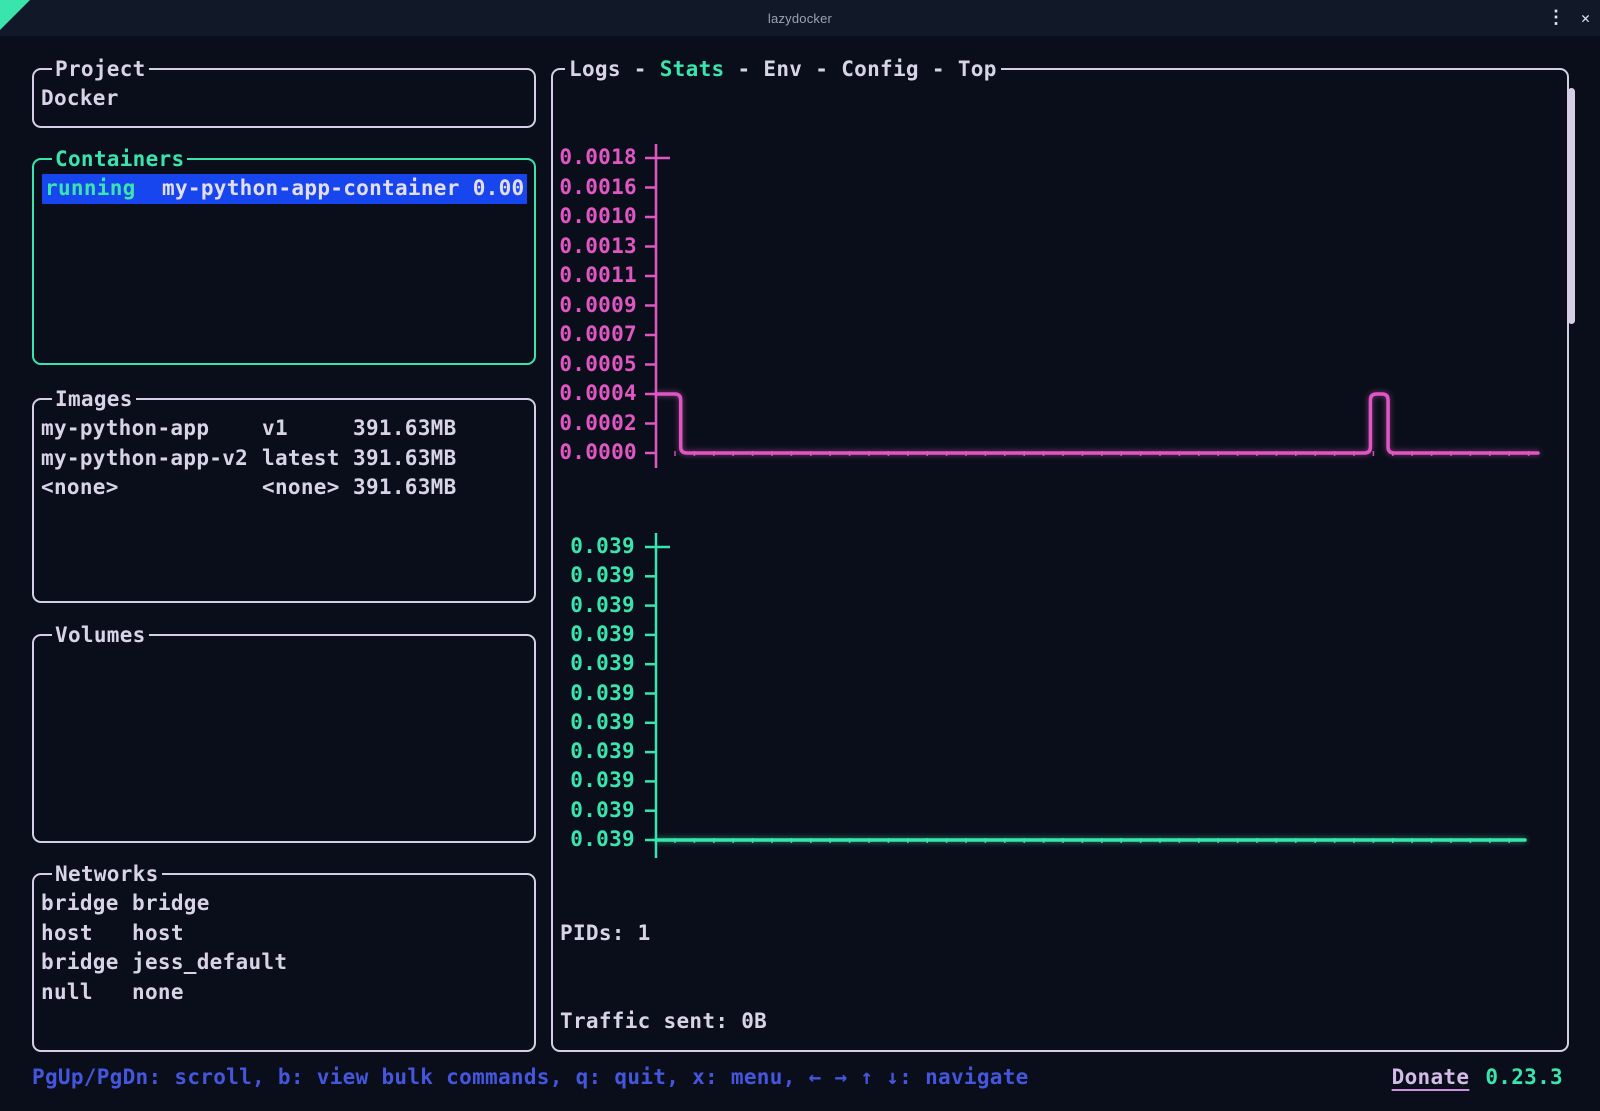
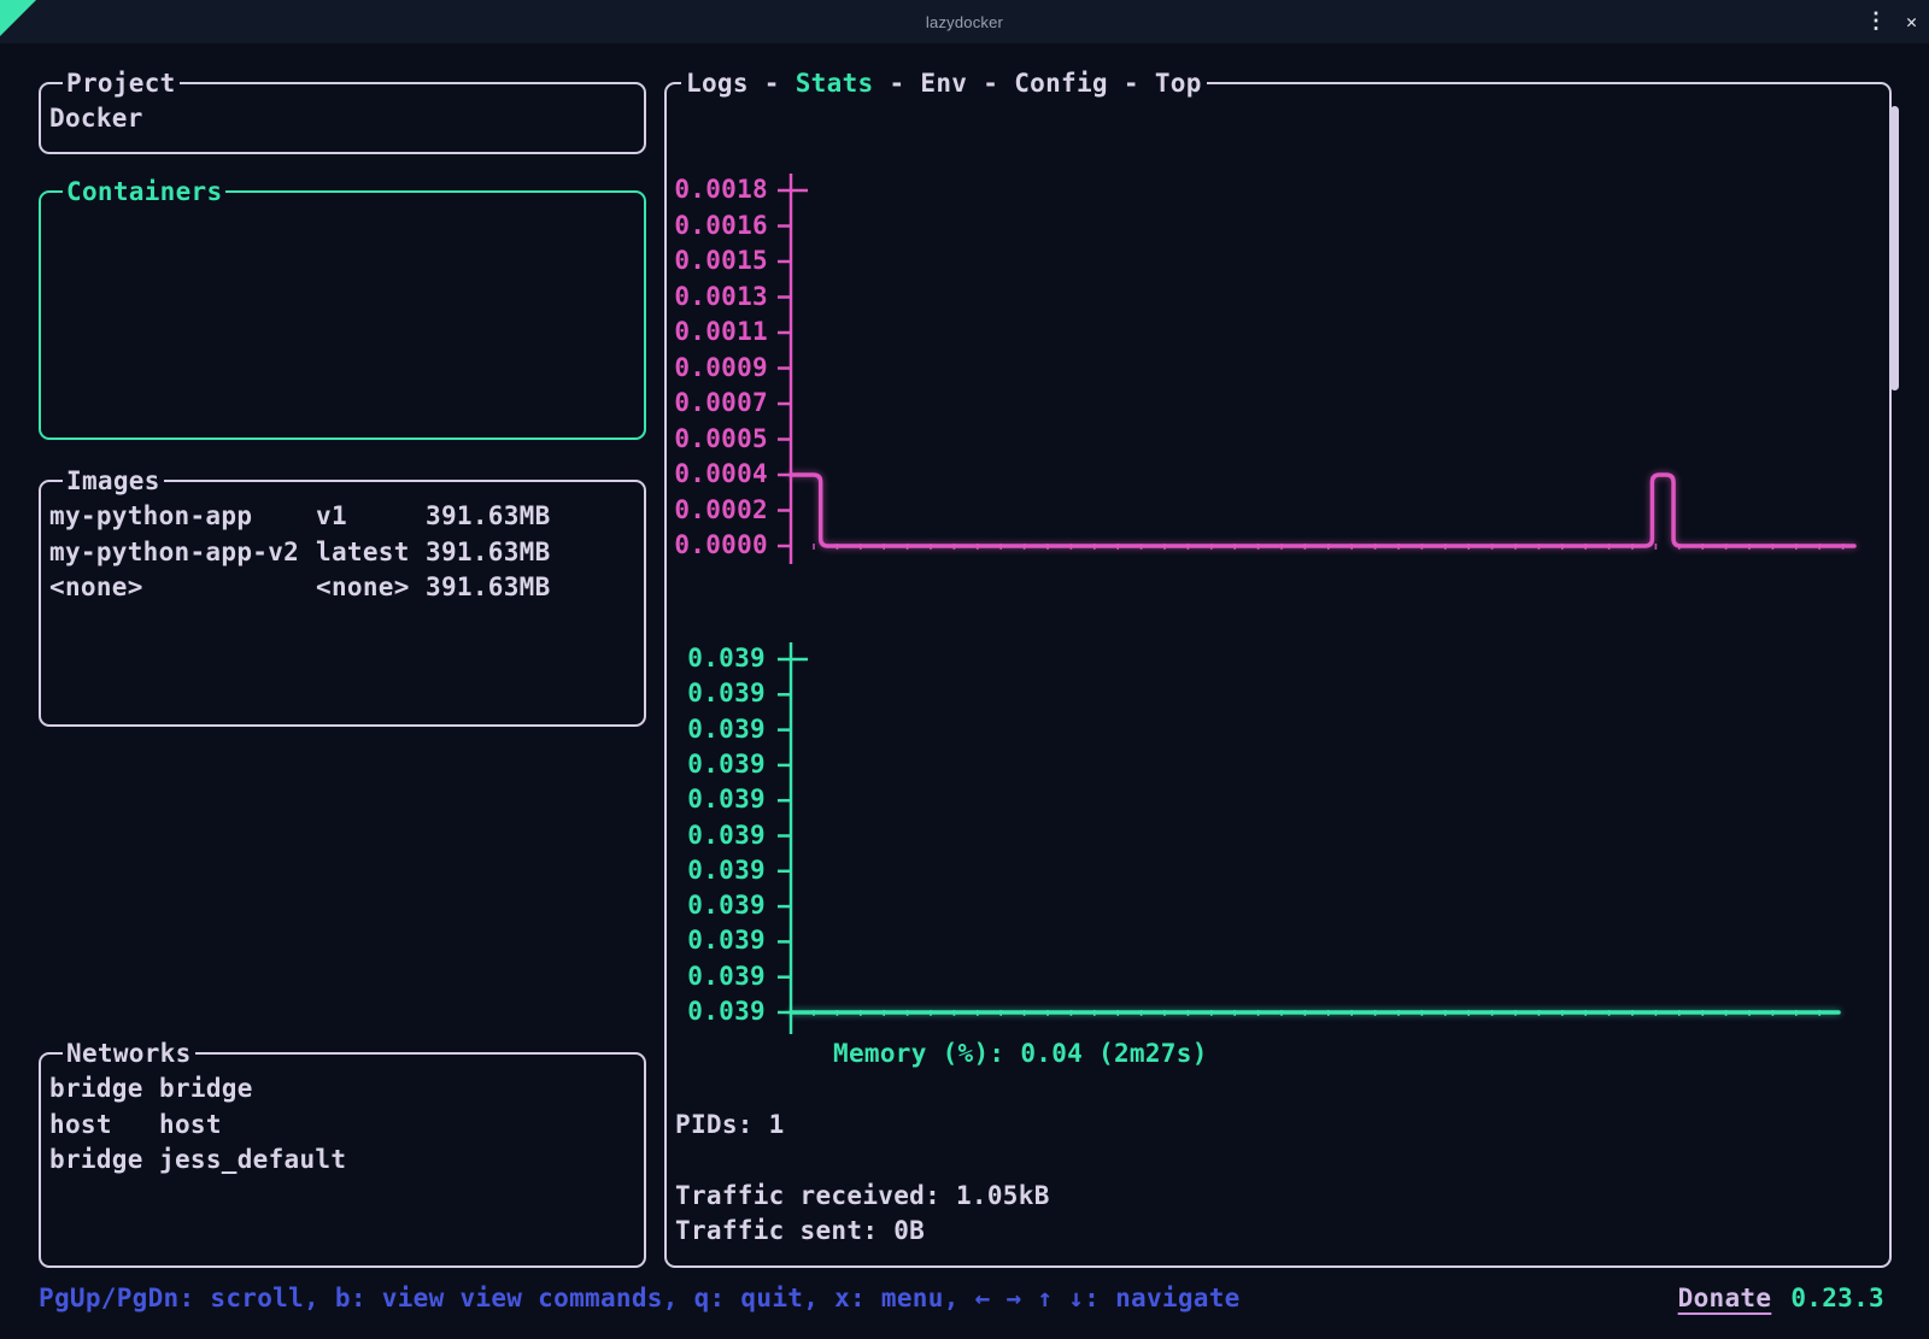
  lazydocker
  ⋮
  ✕
  Project
  Docker
  Containers
- running
- my-python-app-container
- 0.00
  Images
  my-python-app
  v1
  391.63MB
  my-python-app-v2
  latest
  391.63MB
  <none>
  <none>
  391.63MB
- Volumes
  Networks
  bridge
  bridge
  host
  host
  bridge
  jess_default
- null
- none
  Logs
  -
  Stats
  -
  Env
  -
  Config
  -
  Top
  0.0018
  0.0016
- 0.0010
+ 0.0015
  0.0013
  0.0011
  0.0009
  0.0007
  0.0005
  0.0004
  0.0002
  0.0000
  0.039
  0.039
  0.039
  0.039
  0.039
  0.039
  0.039
  0.039
  0.039
  0.039
  0.039
+ Memory (%): 0.04 (2m27s)
  PIDs: 1
+ Traffic received: 1.05kB
  Traffic sent: 0B
- PgUp/PgDn: scroll, b: view bulk commands, q: quit, x: menu, ← → ↑ ↓: navigate
+ PgUp/PgDn: scroll, b: view view commands, q: quit, x: menu, ← → ↑ ↓: navigate
  Donate
  0.23.3
